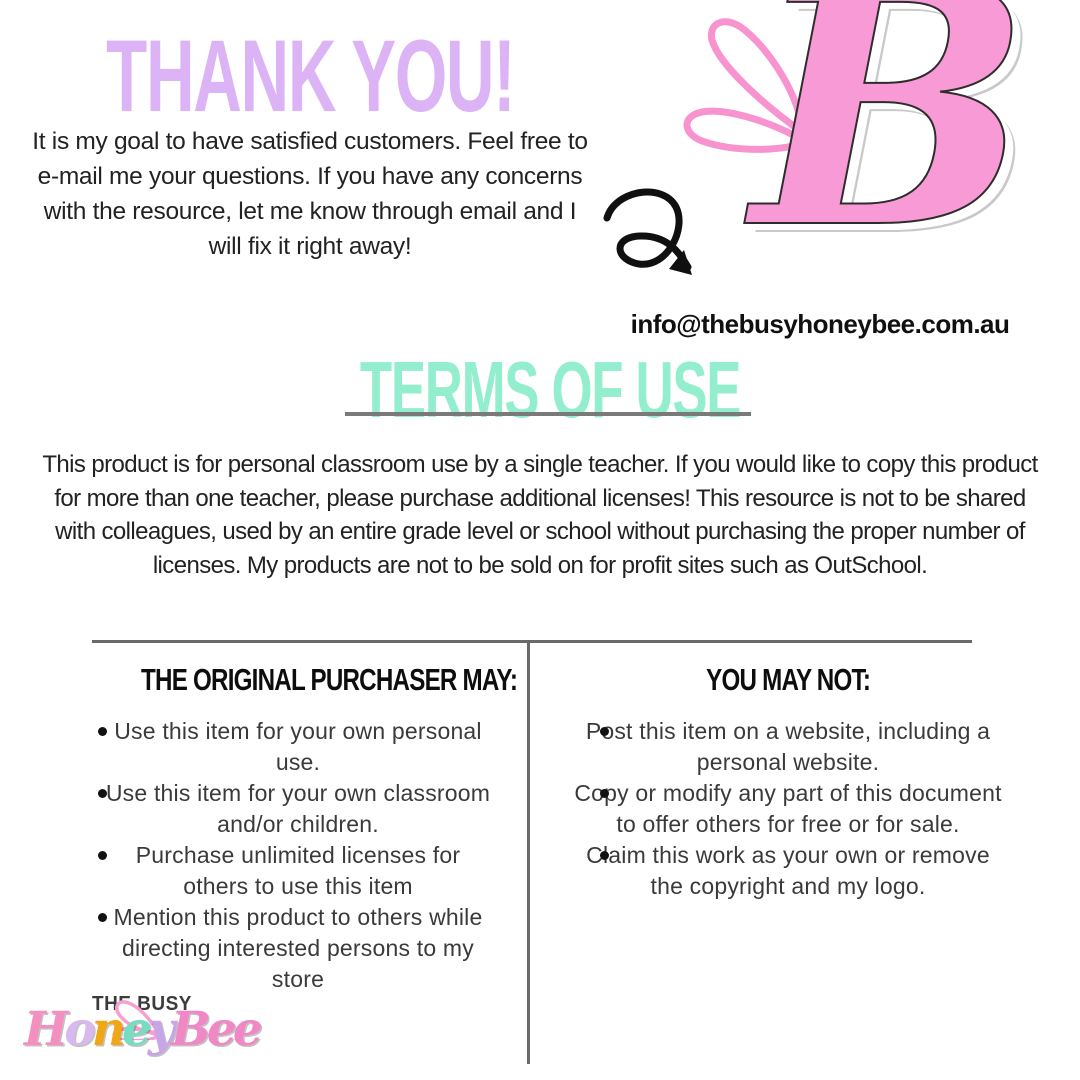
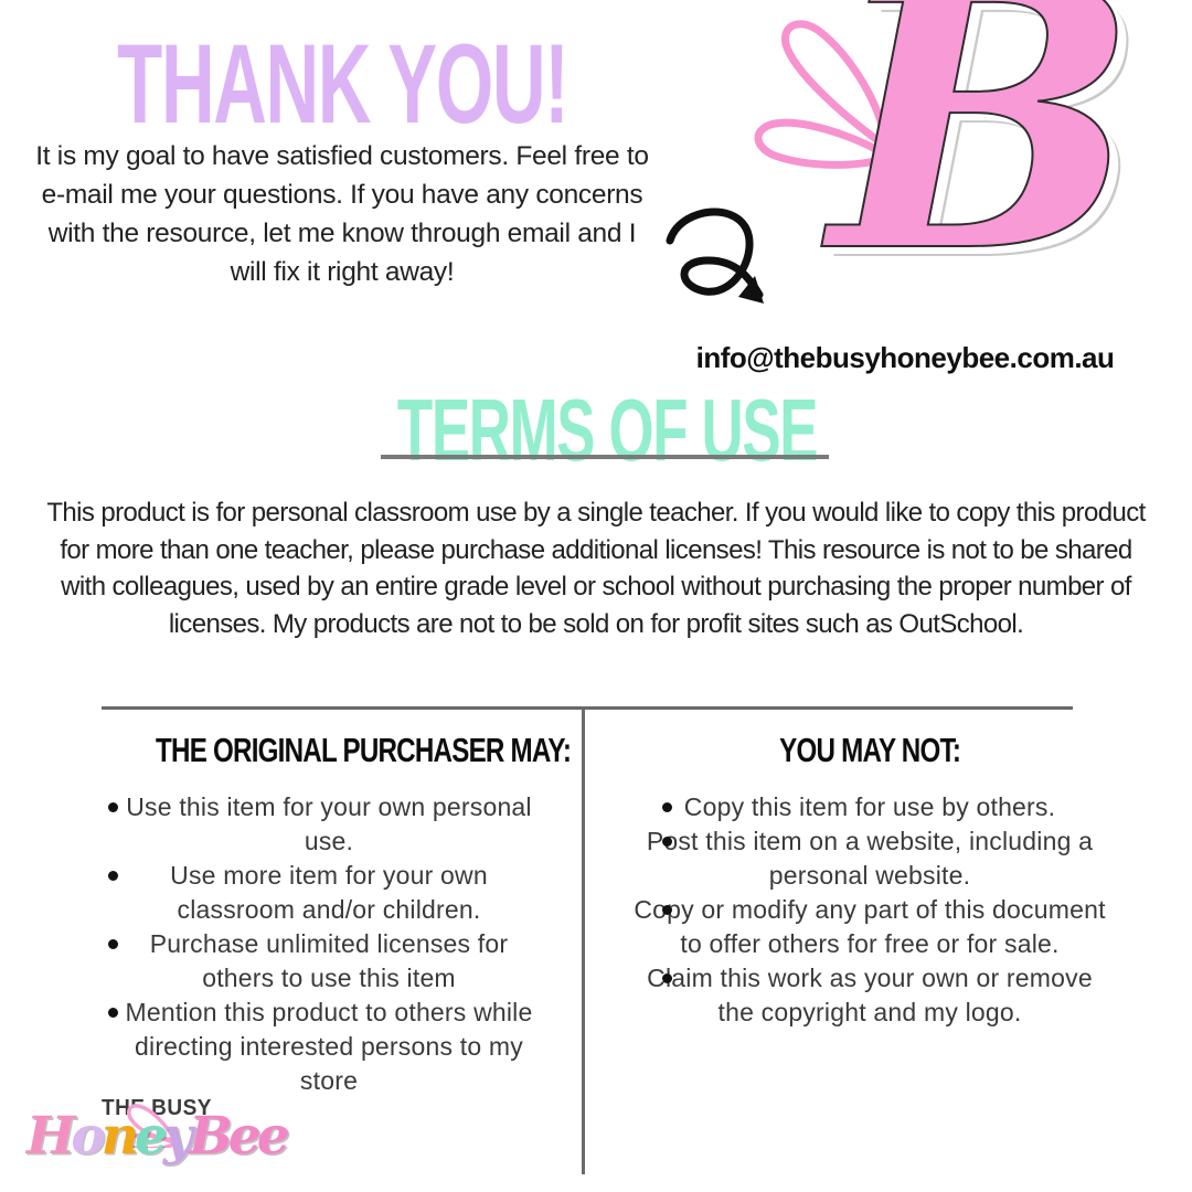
  THANK YOU!
  It is my goal to have satisfied customers. Feel free to e-mail me your questions. If you have any concerns with the resource, let me know through email and I will fix it right away!
  B
  info@thebusyhoneybee.com.au
  TERMS OF USE
  This product is for personal classroom use by a single teacher. If you would like to copy this product for more than one teacher, please purchase additional licenses! This resource is not to be shared with colleagues, used by an entire grade level or school without purchasing the proper number of licenses. My products are not to be sold on for profit sites such as OutSchool.
  THE ORIGINAL PURCHASER MAY:
  Use this item for your own personal use.
- Use this item for your own classroom and/or children.
+ Use more item for your own classroom and/or children.
  Purchase unlimited licenses for others to use this item
  Mention this product to others while directing interested persons to my store
  YOU MAY NOT:
+ Copy this item for use by others.
  Pst this item on a website, including a personal website.
  Copy or modify any part of this document to offer others for free or for sale.
  Caim this work as your own or remove the copyright and my logo.
  TH BUSY
  HoneyBee
